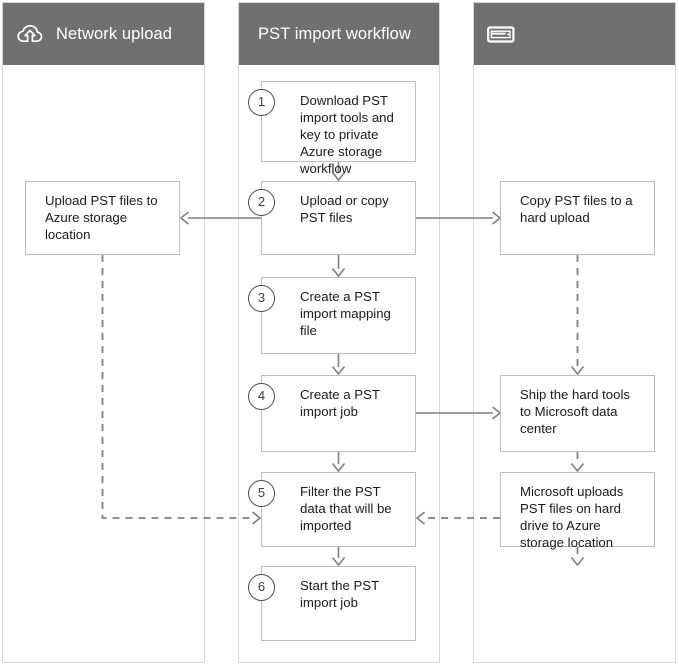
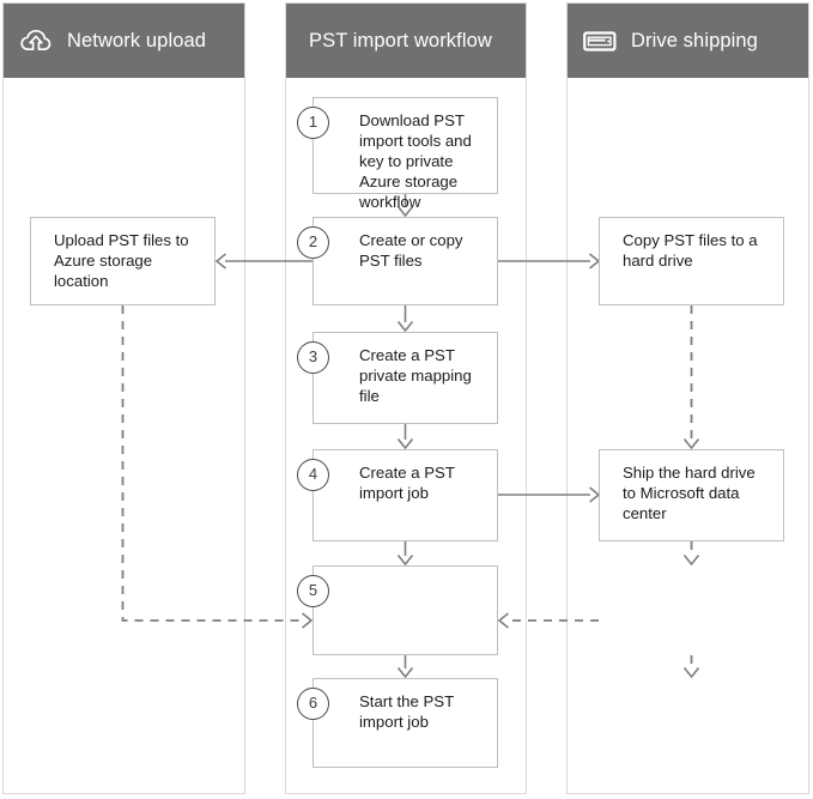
  Network upload
  PST import workflow
+ Drive shipping
  Upload PST files to Azure storage location
  1
  Download PST import tools and key to private Azure storage workflow
  2
- Upload or copy PST files
+ Create or copy PST files
  3
- Create a PST import mapping file
+ Create a PST private mapping file
  4
  Create a PST import job
  5
- Filter the PST data that will be imported
  6
  Start the PST import job
- Copy PST files to a hard upload
+ Copy PST files to a hard drive
- Ship the hard tools to Microsoft data center
+ Ship the hard drive to Microsoft data center
- Microsoft uploads PST files on hard drive to Azure storage location
